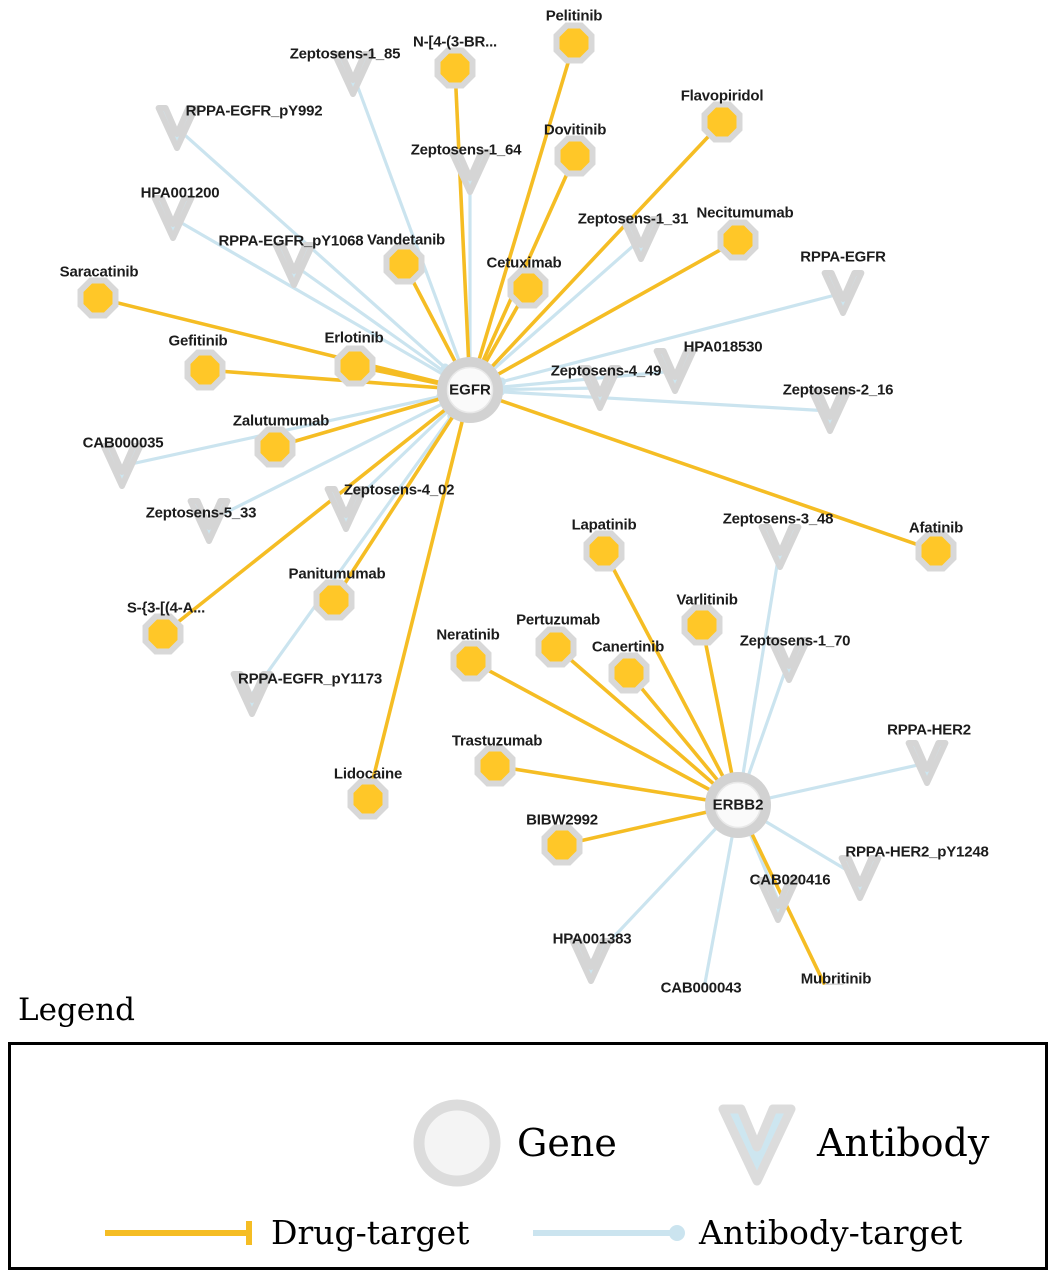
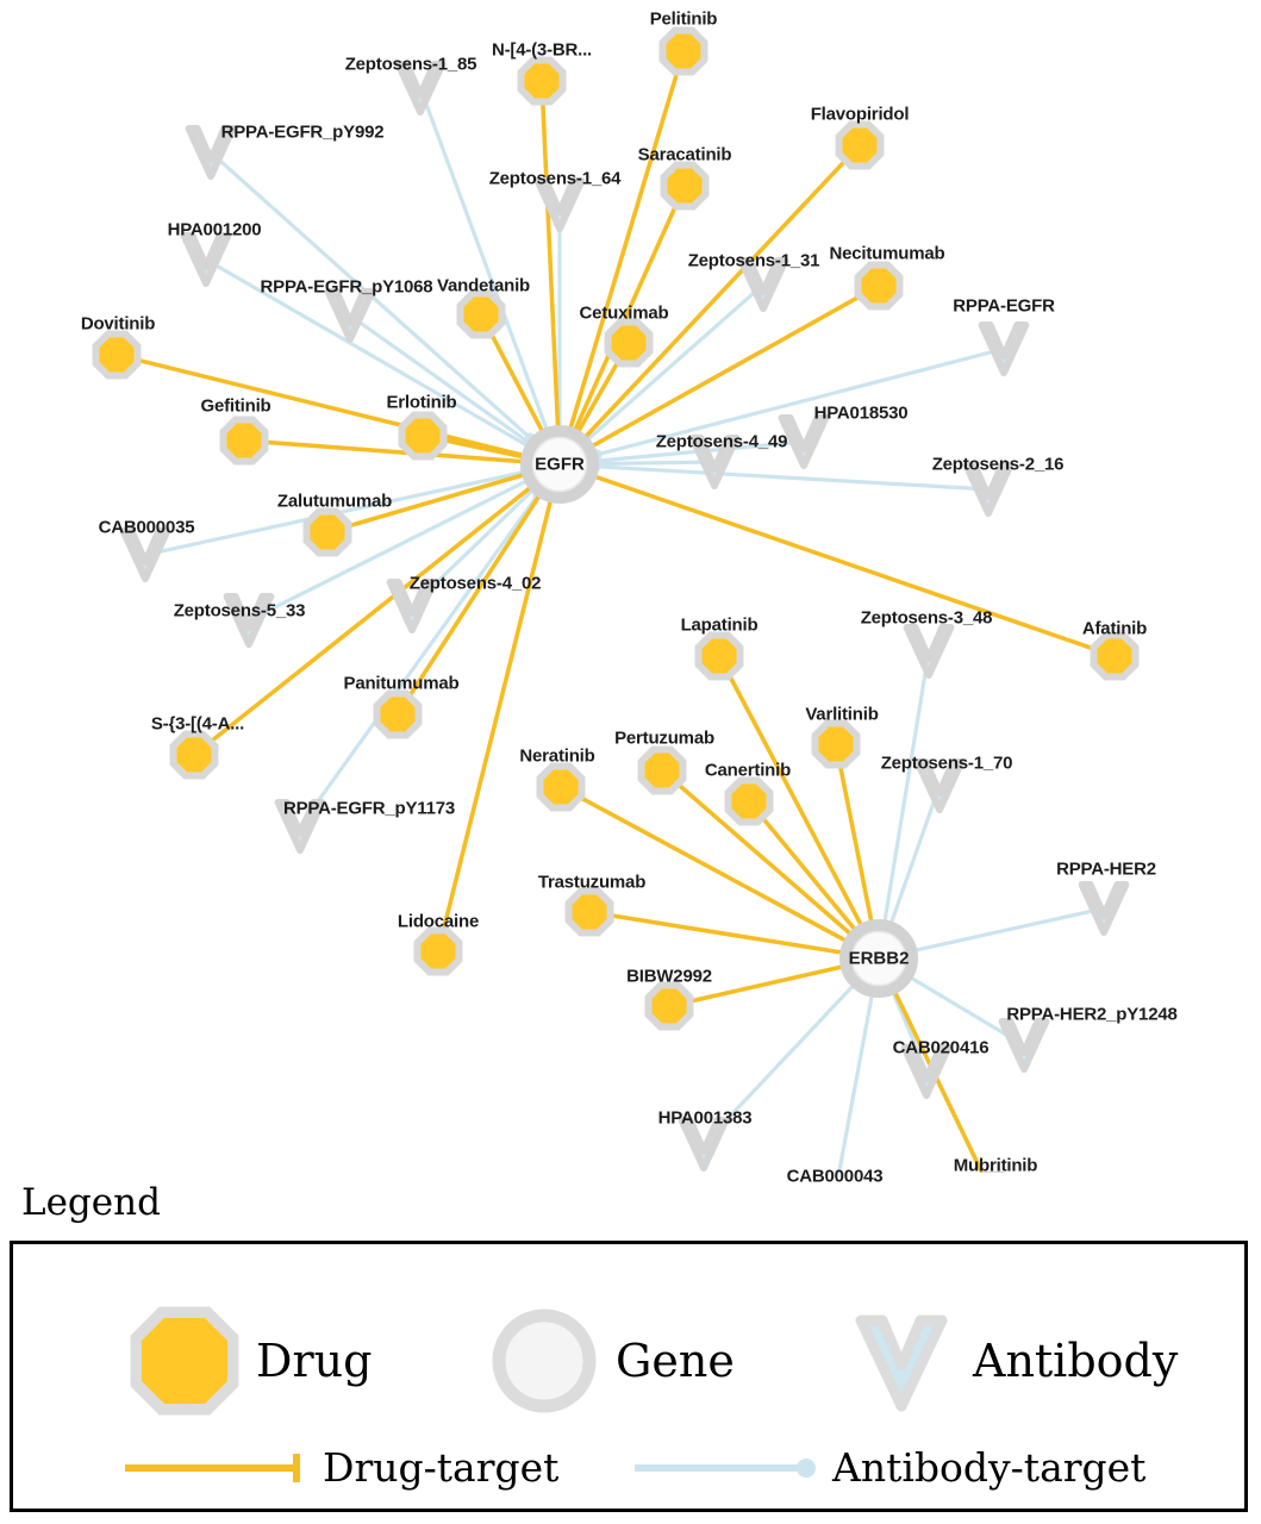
  Zeptosens-1_85
  RPPA-EGFR_pY992
  Zeptosens-1_64
  HPA001200
  Zeptosens-1_31
  RPPA-EGFR_pY1068
  RPPA-EGFR
  HPA018530
  Zeptosens-4_49
  Zeptosens-2_16
  CAB000035
  Zeptosens-4_02
  Zeptosens-5_33
  Zeptosens-3_48
  Zeptosens-1_70
  RPPA-EGFR_pY1173
  RPPA-HER2
  RPPA-HER2_pY1248
  CAB020416
  HPA001383
  CAB000043
  Pelitinib
  N-[4-(3-BR...
  Flavopiridol
- Dovitinib
+ Saracatinib
  Necitumumab
  Vandetanib
  Cetuximab
- Saracatinib
+ Dovitinib
  Gefitinib
  Erlotinib
  Zalutumumab
  Afatinib
  Lapatinib
  Varlitinib
  Panitumumab
  S-{3-[(4-A...
  Pertuzumab
  Neratinib
  Canertinib
  Trastuzumab
  Lidocaine
  BIBW2992
  Mubritinib
  EGFR
  ERBB2
  Legend
+ Drug
  Gene
  Antibody
  Drug-target
  Antibody-target
